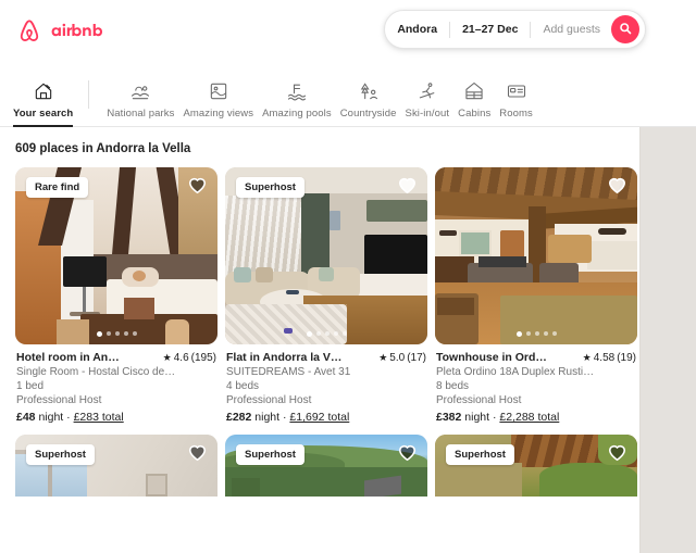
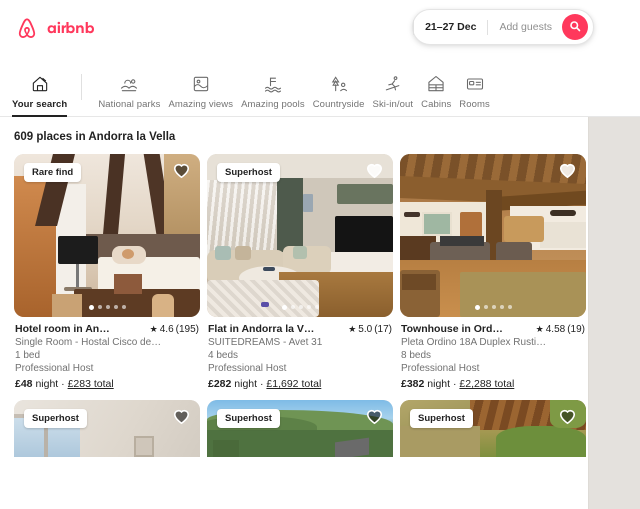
- Andora
  21–27 Dec
  Add guests
  Your search
  National parks
  Amazing views
  Amazing pools
  Countryside
  Ski-in/out
  Cabins
  Rooms
  609 places in Andorra la Vella
  Rare find
  Hotel room in An…
  ★
  4.6
  (195)
  Single Room - Hostal Cisco de…
  1 bed
  Professional Host
  £48 night · £283 total
  Superhost
  Flat in Andorra la V…
  ★
  5.0
  (17)
  SUITEDREAMS - Avet 31
  4 beds
  Professional Host
  £282 night · £1,692 total
  Townhouse in Ord…
  ★
  4.58
  (19)
  Pleta Ordino 18A Duplex Rusti…
  8 beds
  Professional Host
  £382 night · £2,288 total
  Superhost
  Superhost
  Superhost
